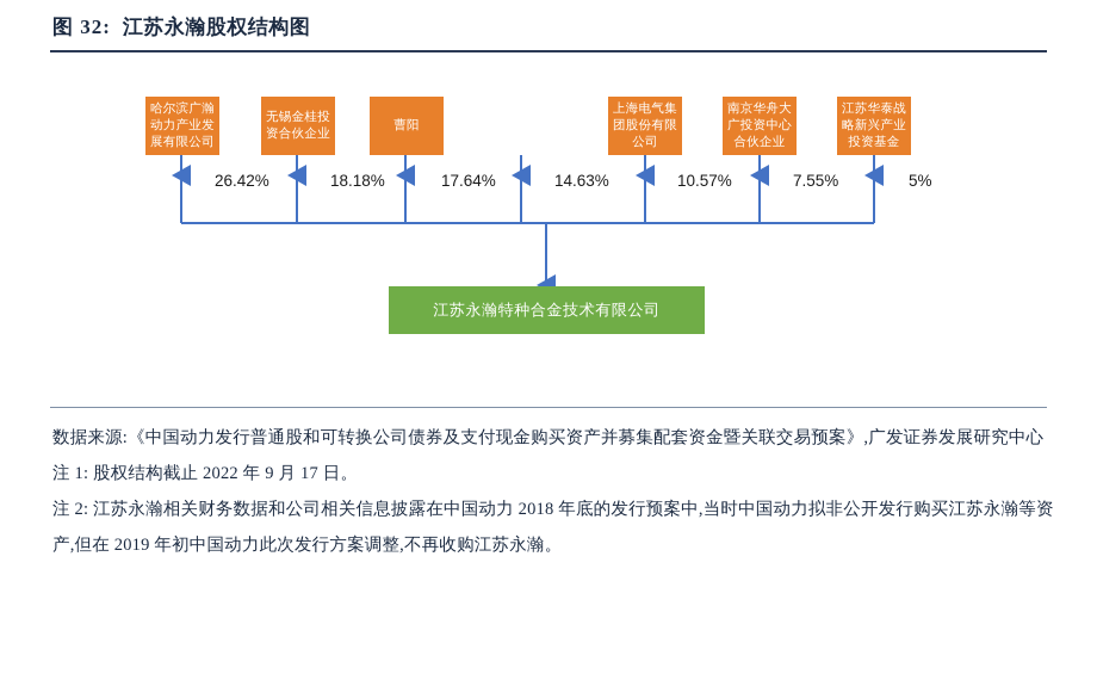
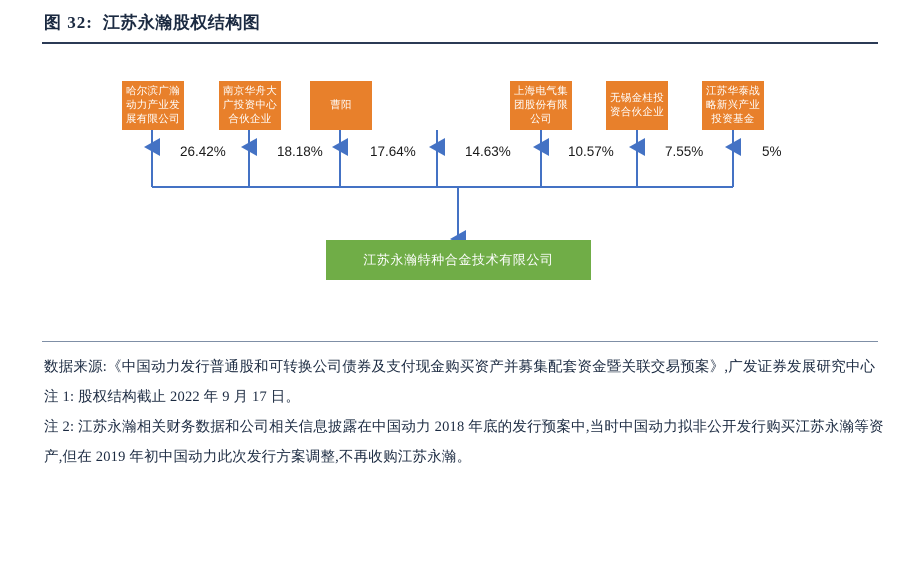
  图 32:
  江苏永瀚股权结构图
  哈尔滨广瀚动力产业发展有限公司
- 无锡金桂投资合伙企业
+ 南京华舟大广投资中心合伙企业
  曹阳
  上海电气集团股份有限公司
- 南京华舟大广投资中心合伙企业
+ 无锡金桂投资合伙企业
  江苏华泰战略新兴产业投资基金
  26.42%
  18.18%
  17.64%
  14.63%
  10.57%
  7.55%
  5%
  江苏永瀚特种合金技术有限公司
  数据来源:《中国动力发行普通股和可转换公司债券及支付现金购买资产并募集配套资金暨关联交易预案》,广发证券发展研究中心
  注 1: 股权结构截止 2022 年 9 月 17 日。
  注 2: 江苏永瀚相关财务数据和公司相关信息披露在中国动力 2018 年底的发行预案中,当时中国动力拟非公开发行购买江苏永瀚等资产,但在 2019 年初中国动力此次发行方案调整,不再收购江苏永瀚。
